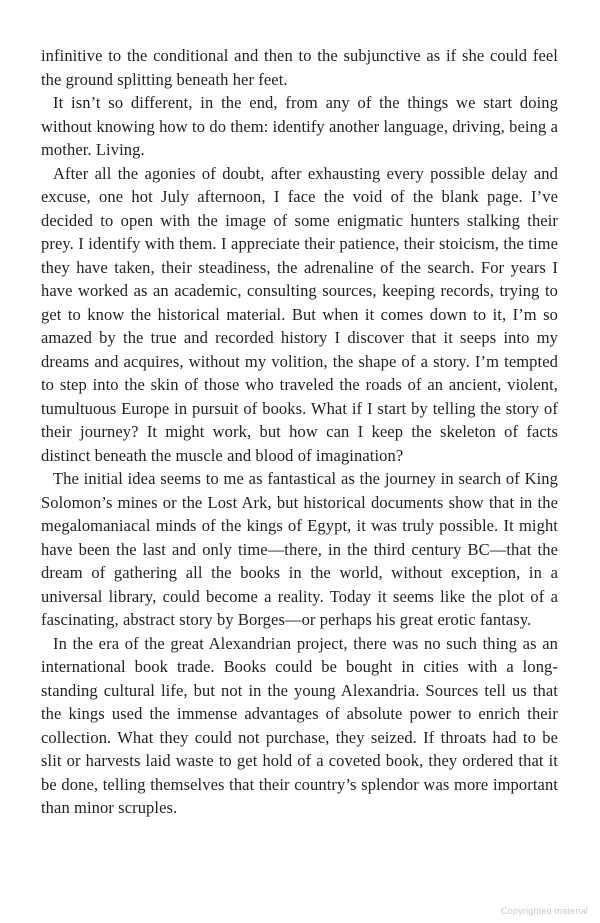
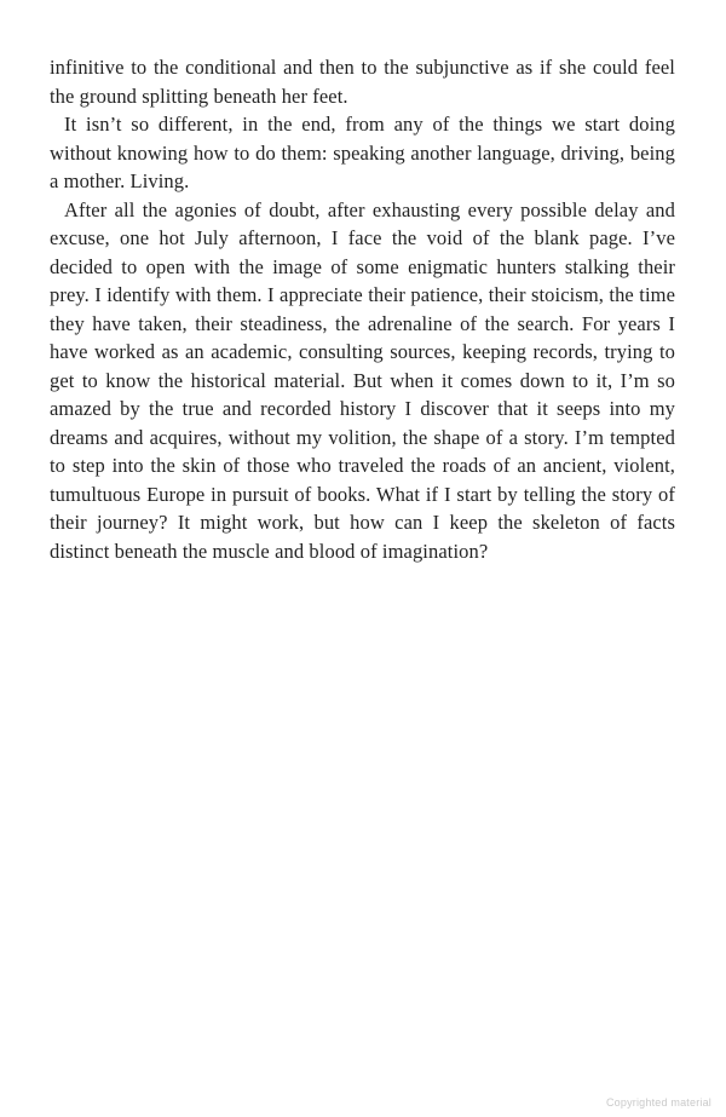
  infinitive to the conditional and then to the subjunctive as if she could feel the ground splitting beneath her feet.
- It isn’t so different, in the end, from any of the things we start doing without knowing how to do them: identify another language, driving, being a mother. Living.
+ It isn’t so different, in the end, from any of the things we start doing without knowing how to do them: speaking another language, driving, being a mother. Living.
  After all the agonies of doubt, after exhausting every possible delay and excuse, one hot July afternoon, I face the void of the blank page. I’ve decided to open with the image of some enigmatic hunters stalking their prey. I identify with them. I appreciate their patience, their stoicism, the time they have taken, their steadiness, the adrenaline of the search. For years I have worked as an academic, consulting sources, keeping records, trying to get to know the historical material. But when it comes down to it, I’m so amazed by the true and recorded history I discover that it seeps into my dreams and acquires, without my volition, the shape of a story. I’m tempted to step into the skin of those who traveled the roads of an ancient, violent, tumultuous Europe in pursuit of books. What if I start by telling the story of their journey? It might work, but how can I keep the skeleton of facts distinct beneath the muscle and blood of imagination?
- The initial idea seems to me as fantastical as the journey in search of King Solomon’s mines or the Lost Ark, but historical documents show that in the megalomaniacal minds of the kings of Egypt, it was truly possible. It might have been the last and only time—there, in the third century BC—that the dream of gathering all the books in the world, without exception, in a universal library, could become a reality. Today it seems like the plot of a fascinating, abstract story by Borges—or perhaps his great erotic fantasy.
- In the era of the great Alexandrian project, there was no such thing as an international book trade. Books could be bought in cities with a long-standing cultural life, but not in the young Alexandria. Sources tell us that the kings used the immense advantages of absolute power to enrich their collection. What they could not purchase, they seized. If throats had to be slit or harvests laid waste to get hold of a coveted book, they ordered that it be done, telling themselves that their country’s splendor was more important than minor scruples.
  Copyrighted material
